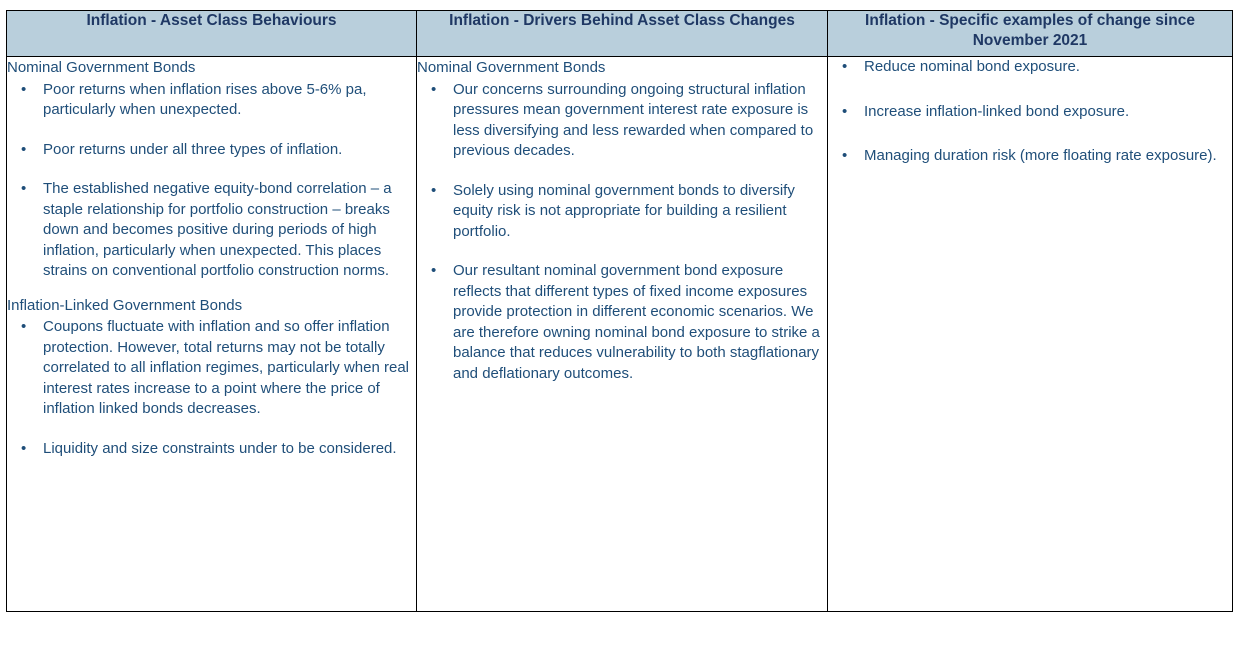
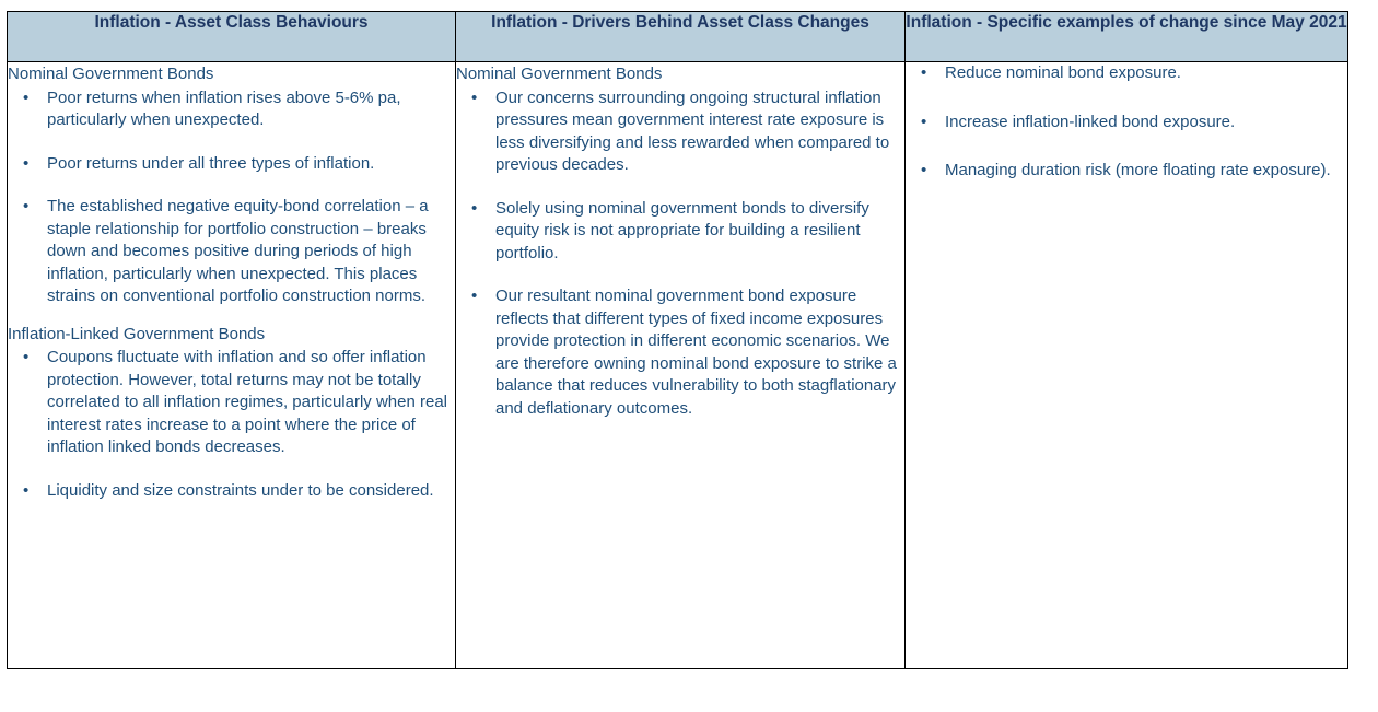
- Inflation - Asset Class Behaviours	Inflation - Drivers Behind Asset Class Changes	Inflation - Specific examples of change since November 2021
+ Inflation - Asset Class Behaviours	Inflation - Drivers Behind Asset Class Changes	Inflation - Specific examples of change since May 2021
  Nominal Government Bonds • Poor returns when inflation rises above 5-6% pa, particularly when unexpected. • Poor returns under all three types of inflation. • The established negative equity-bond correlation – a staple relationship for portfolio construction – breaks down and becomes positive during periods of high inflation, particularly when unexpected. This places strains on conventional portfolio construction norms. Inflation-Linked Government Bonds • Coupons fluctuate with inflation and so offer inflation protection. However, total returns may not be totally correlated to all inflation regimes, particularly when real interest rates increase to a point where the price of inflation linked bonds decreases. • Liquidity and size constraints under to be considered.	Nominal Government Bonds • Our concerns surrounding ongoing structural inflation pressures mean government interest rate exposure is less diversifying and less rewarded when compared to previous decades. • Solely using nominal government bonds to diversify equity risk is not appropriate for building a resilient portfolio. • Our resultant nominal government bond exposure reflects that different types of fixed income exposures provide protection in different economic scenarios. We are therefore owning nominal bond exposure to strike a balance that reduces vulnerability to both stagflationary and deflationary outcomes.	• Reduce nominal bond exposure. • Increase inflation-linked bond exposure. • Managing duration risk (more floating rate exposure).
